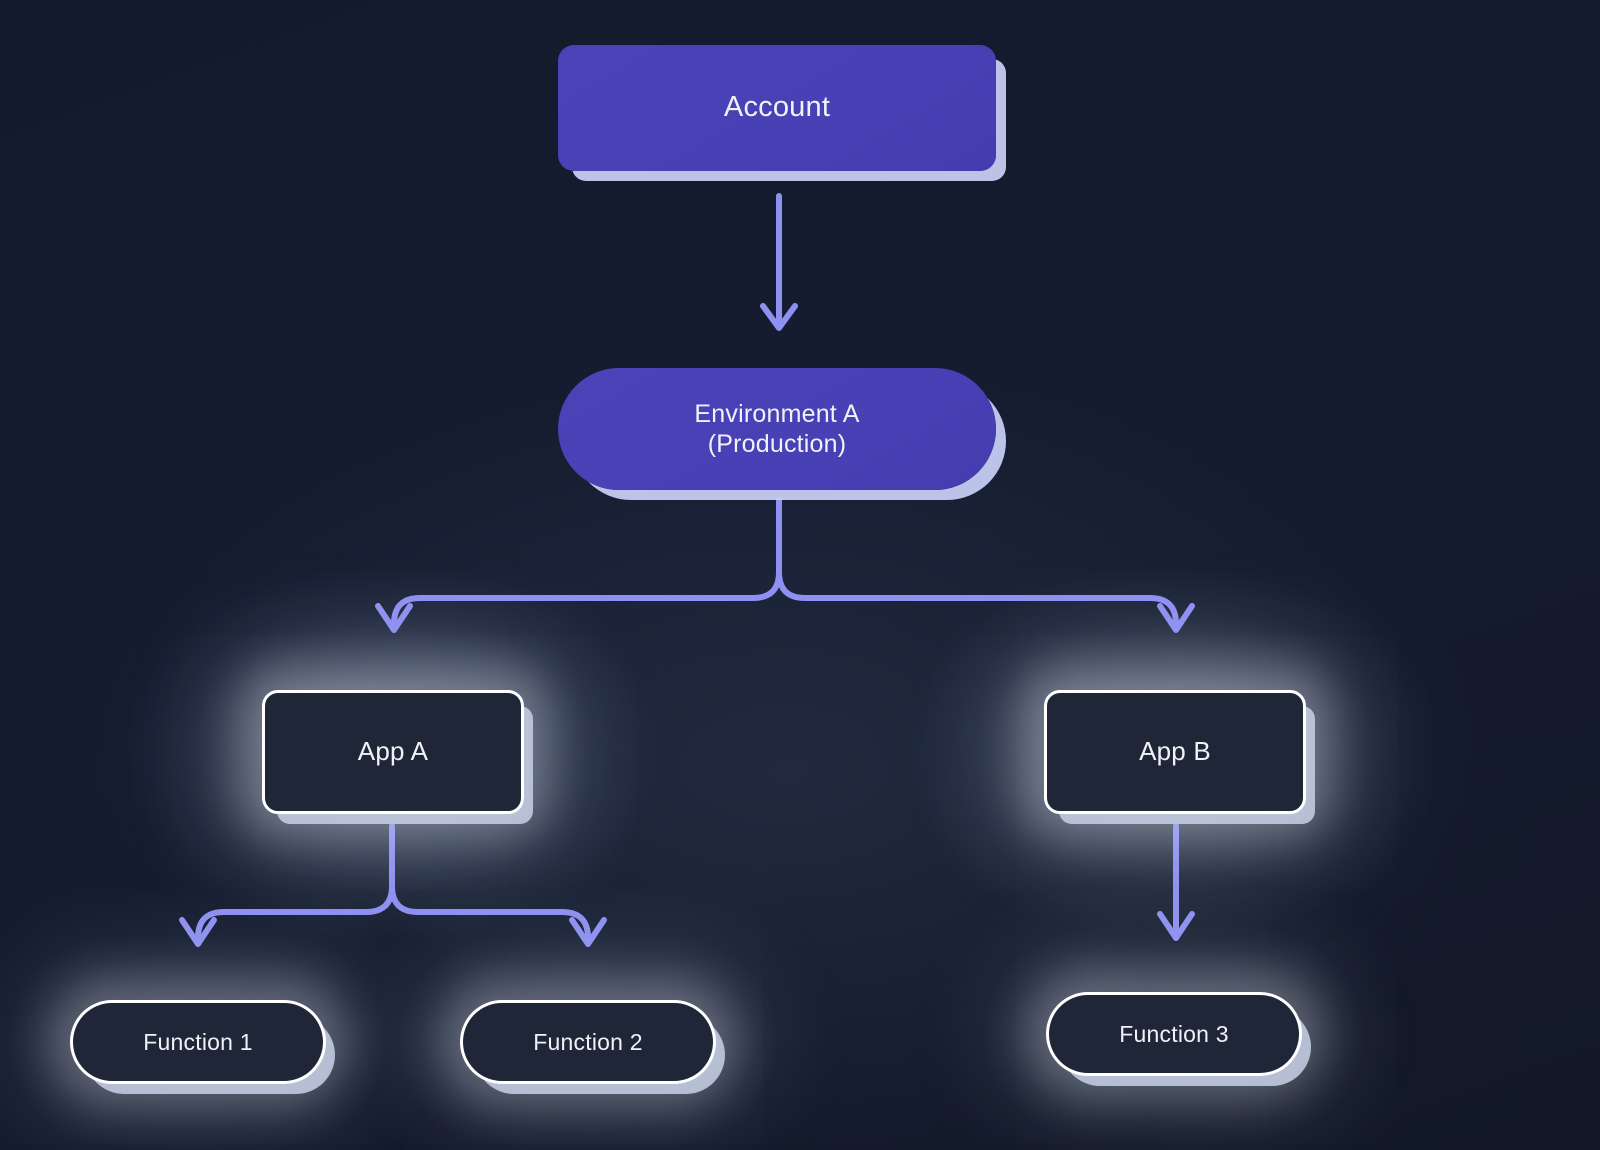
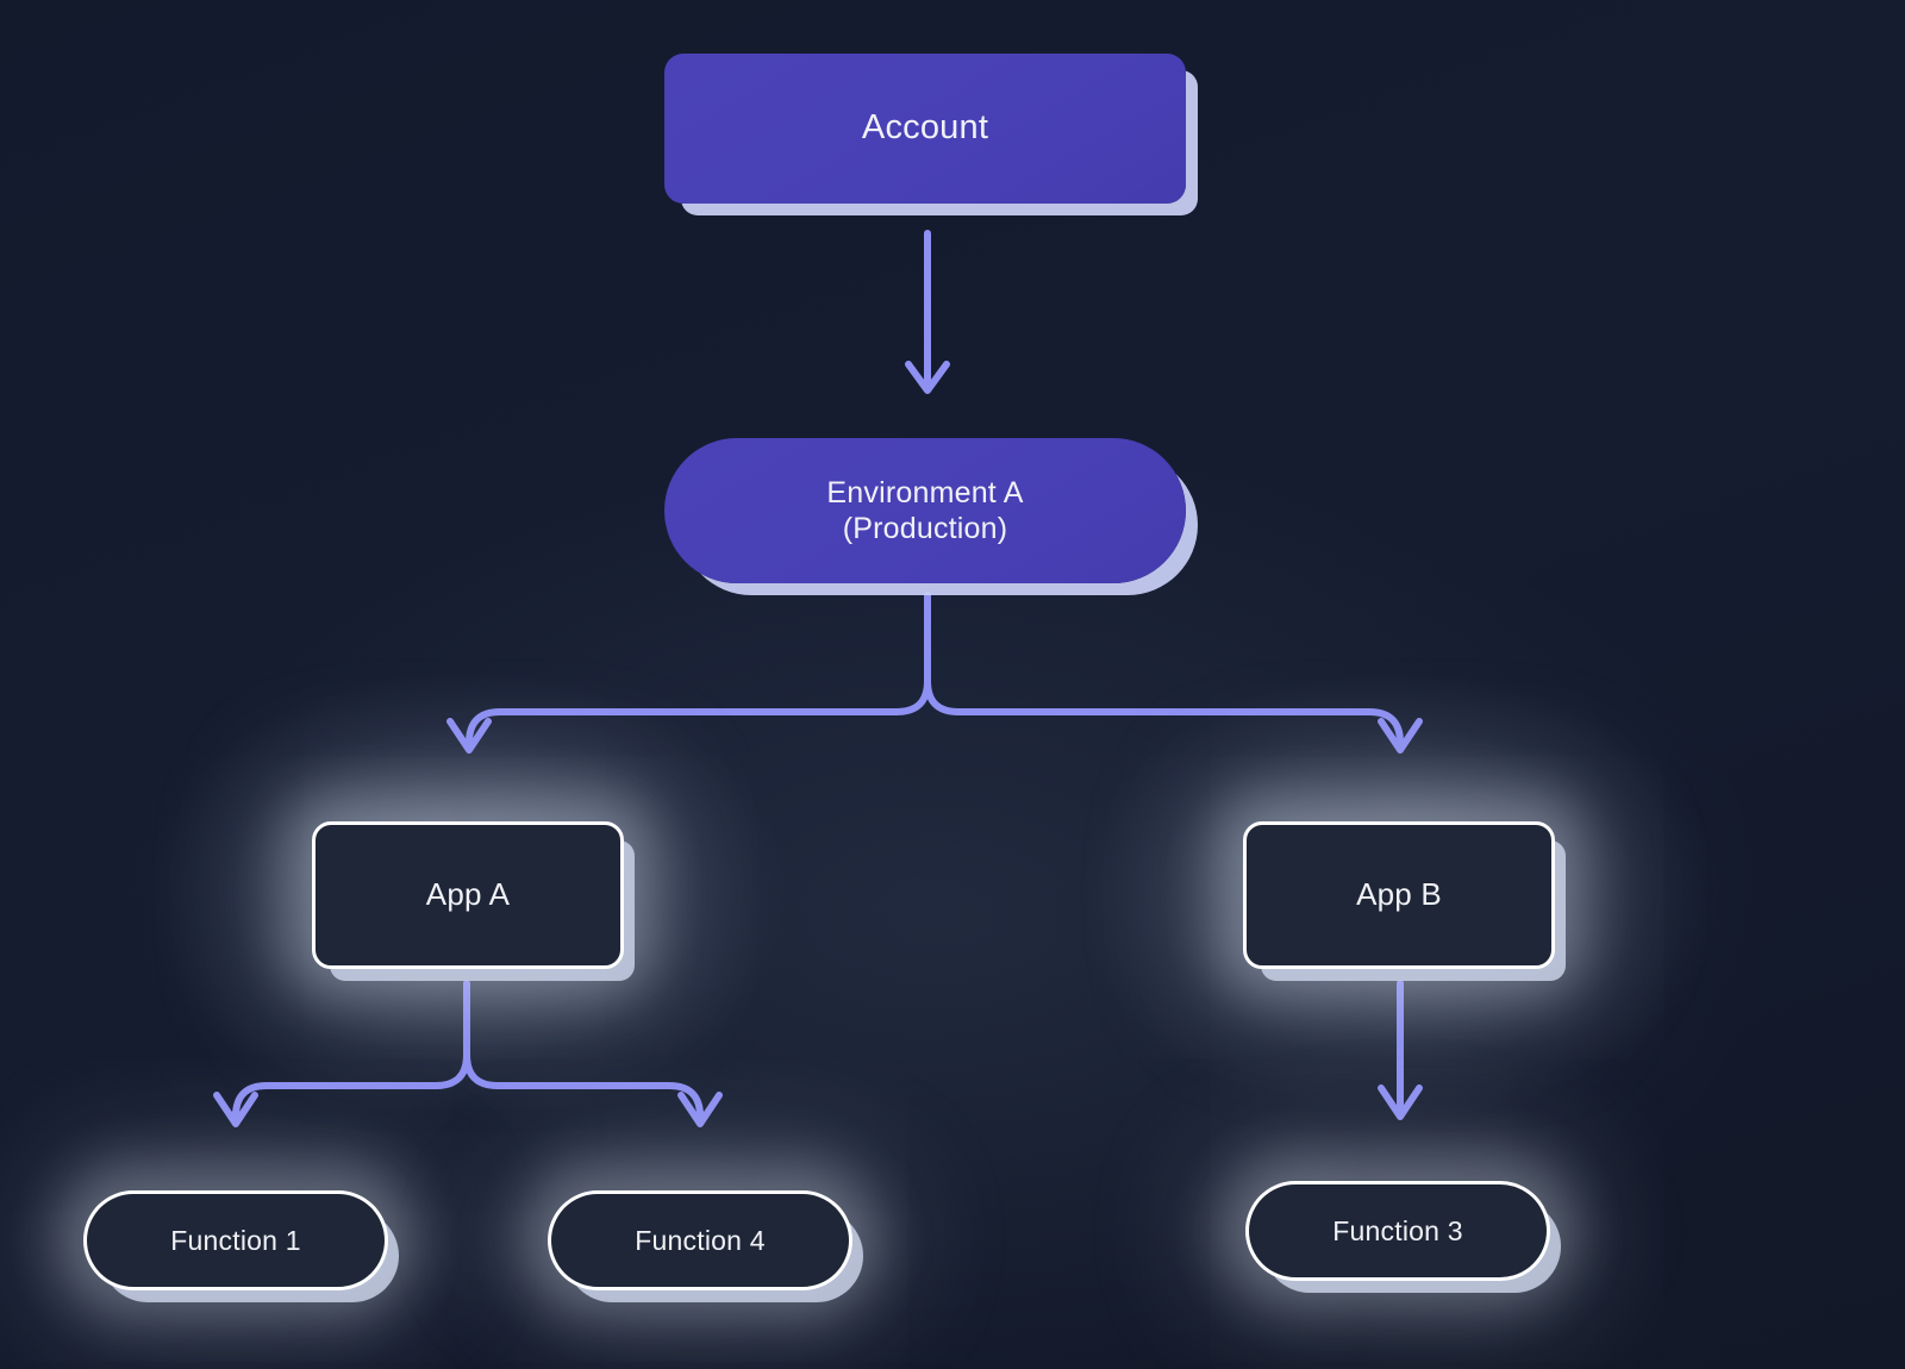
  Account
  Environment A
  (Production)
  App A
  App B
  Function 1
- Function 2
+ Function 4
  Function 3
